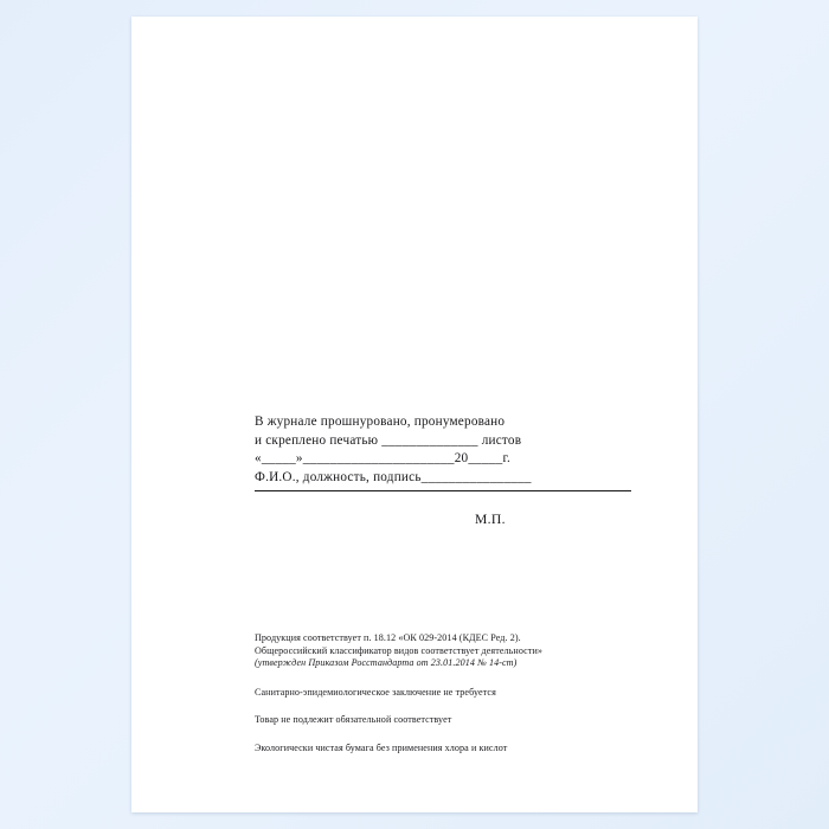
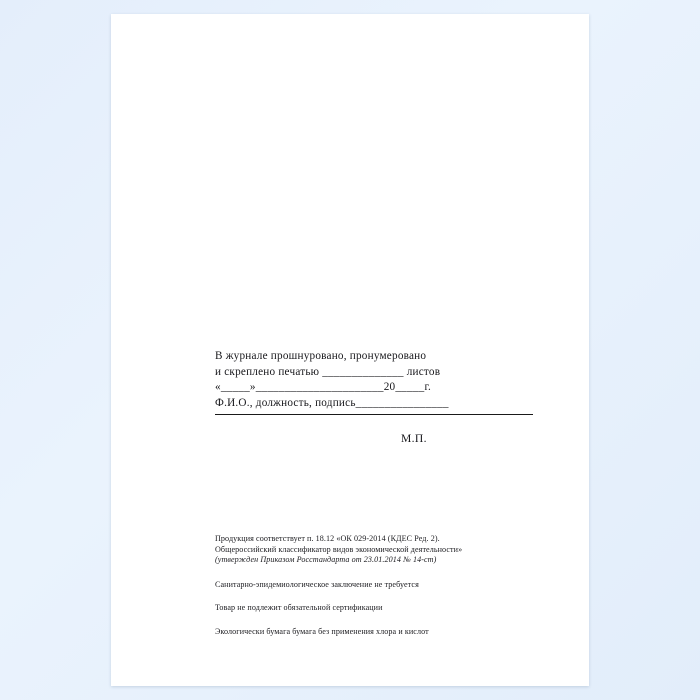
  В журнале прошнуровано, пронумеровано
  и скреплено печатью ______________ листов
  «_____»______________________20_____г.
  Ф.И.О., должность, подпись________________
  М.П.
  Продукция соответствует п. 18.12 «ОК 029-2014 (КДЕС Ред. 2).
- Общероссийский классификатор видов соответствует деятельности»
+ Общероссийский классификатор видов экономической деятельности»
  (утвержден Приказом Росстандарта от 23.01.2014 № 14-ст)
  Санитарно-эпидемиологическое заключение не требуется
- Товар не подлежит обязательной соответствует
+ Товар не подлежит обязательной сертификации
- Экологически чистая бумага без применения хлора и кислот
+ Экологически бумага бумага без применения хлора и кислот
